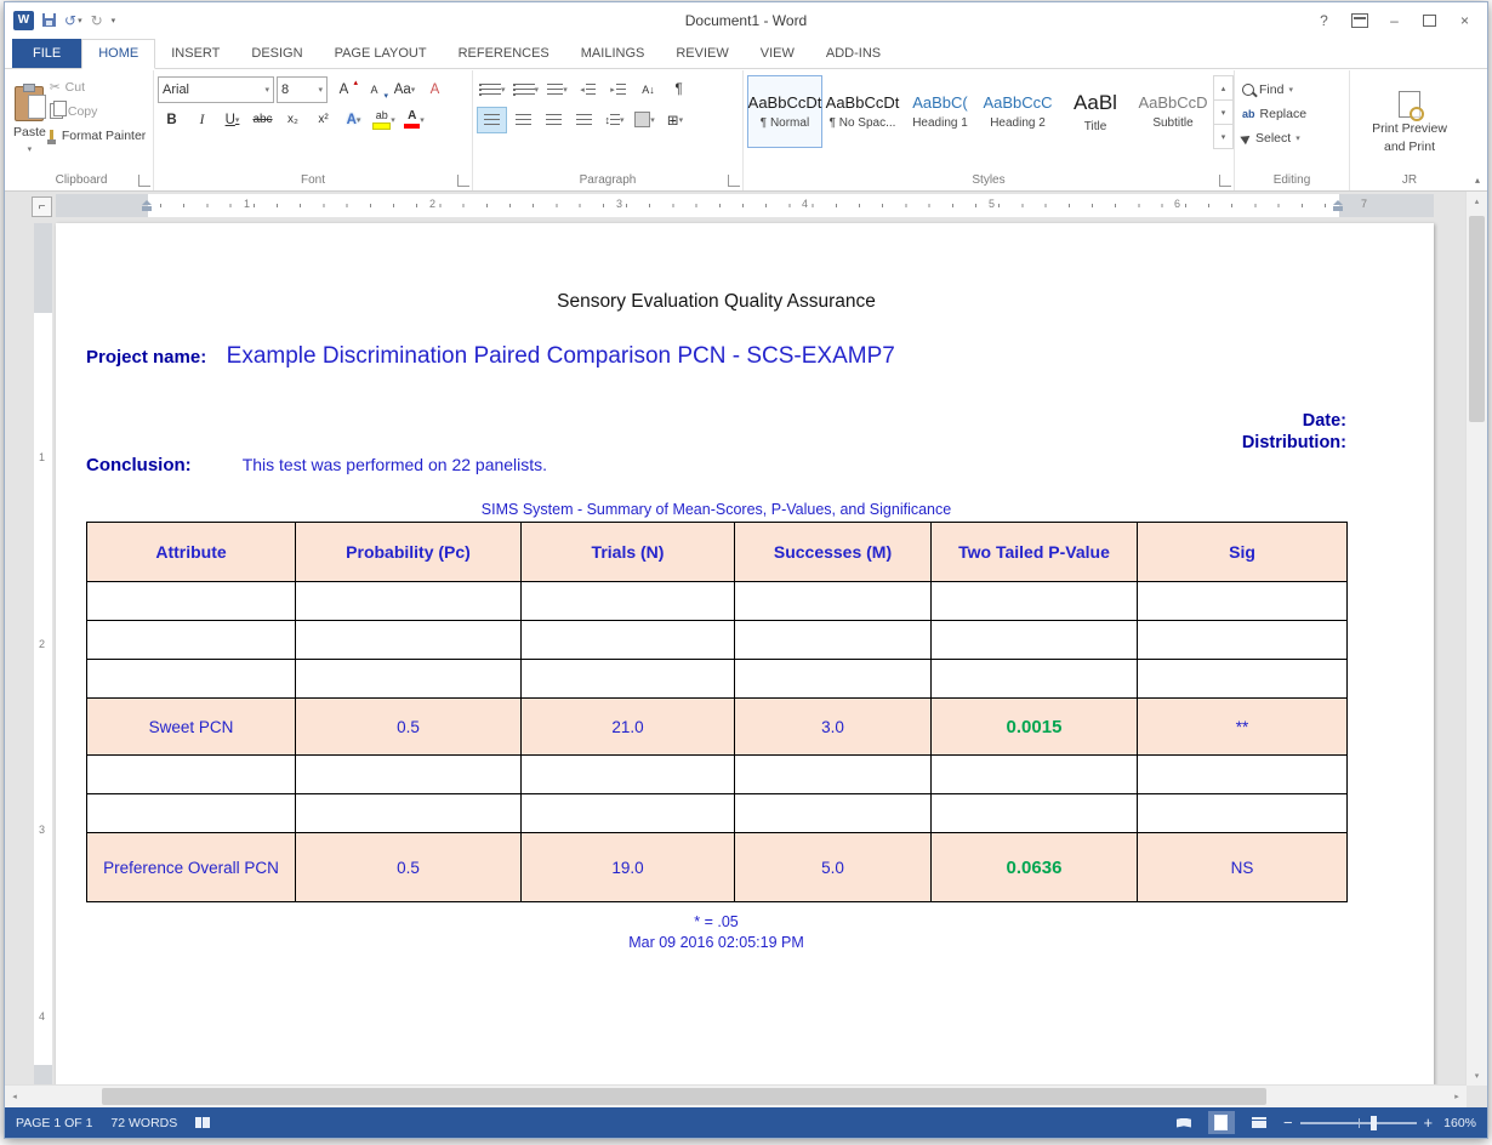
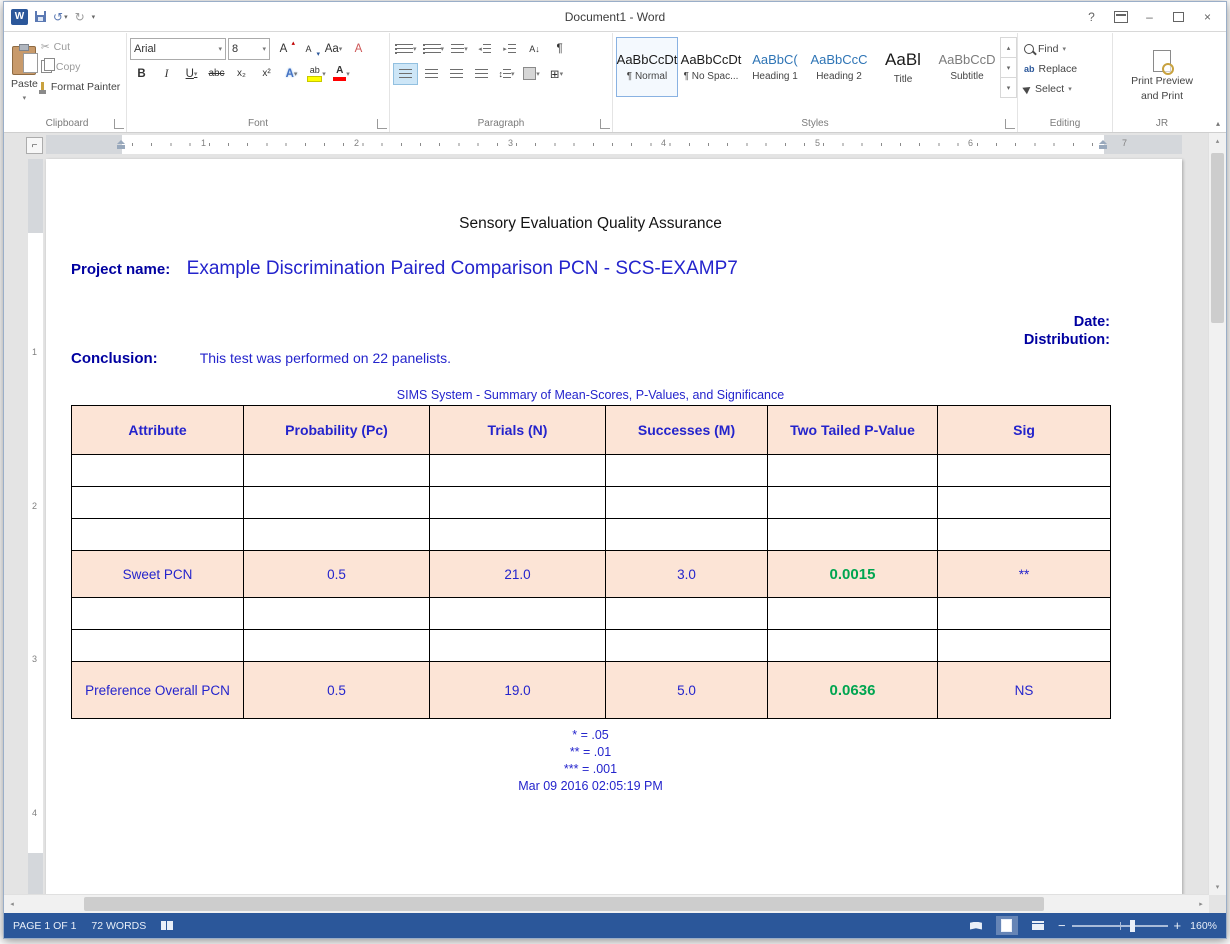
  W
  ↺
  ↻
  Document1 - Word
  ?
  –
  ×
- FILE
- HOME
- INSERT
- DESIGN
- PAGE LAYOUT
- REFERENCES
- MAILINGS
- REVIEW
- VIEW
- ADD-INS
  Paste
  ✂
  Cut
  Copy
  Format Painter
  Clipboard
  Arial
  8
  A
  A
  Aa
  A
  B
  I
  U
  abc
  x₂
  x²
  A
  ab
  A
  Font
  A↓
  ¶
  ↕
  ⊞
  Paragraph
  AaBbCcDt
  ¶ Normal
  AaBbCcDt
  ¶ No Spac...
  AaBbC(
  Heading 1
  AaBbCcC
  Heading 2
  AaBl
  Title
  AaBbCcD
  Subtitle
  Styles
  Find
  ab
  Replace
  Select
  Editing
  Print Preview
  and Print
  JR
  ▴
  ⌐
  1
  2
  3
  4
  5
  6
  7
  1
  2
  3
  4
  Sensory Evaluation Quality Assurance
  Project name: Example Discrimination Paired Comparison PCN - SCS-EXAMP7
  Date:
  Distribution:
  Conclusion: This test was performed on 22 panelists.
  SIMS System - Summary of Mean-Scores, P-Values, and Significance
  Attribute	Probability (Pc)	Trials (N)	Successes (M)	Two Tailed P-Value	Sig
  Sweet PCN	0.5	21.0	3.0	0.0015	**
  Preference Overall PCN	0.5	19.0	5.0	0.0636	NS
  * = .05
+ ** = .01
+ *** = .001
  Mar 09 2016 02:05:19 PM
  PAGE 1 OF 1
  72 WORDS
  −
  +
  160%
